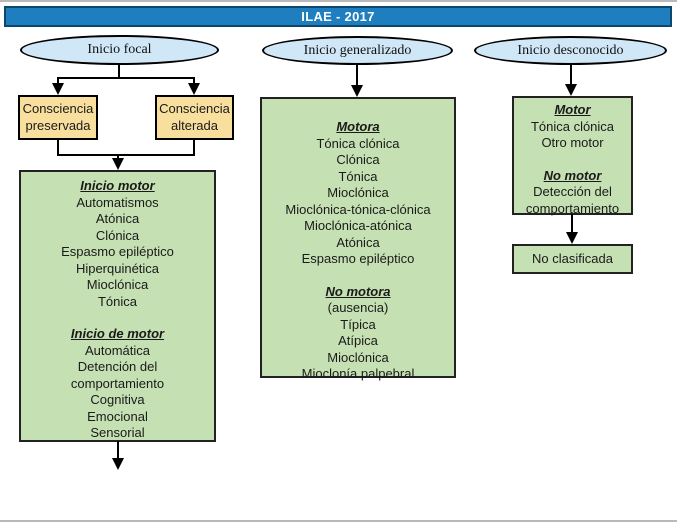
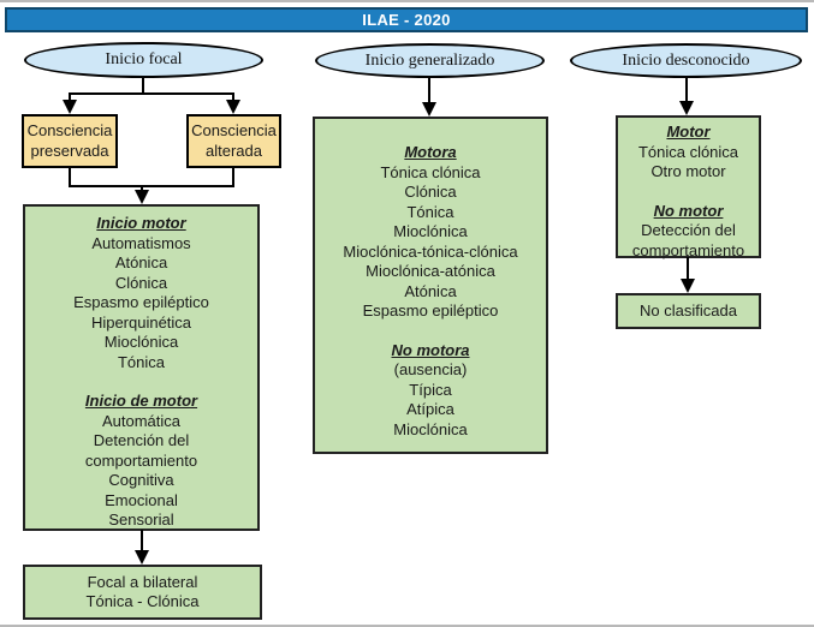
- ILAE - 2017
+ ILAE - 2020
  Inicio focal
  Inicio generalizado
  Inicio desconocido
  Consciencia
  preservada
  Consciencia
  alterada
  Inicio motor
  Automatismos
  Atónica
  Clónica
  Espasmo epiléptico
  Hiperquinética
  Mioclónica
  Tónica
  Inicio de motor
  Automática
  Detención del
  comportamiento
  Cognitiva
  Emocional
  Sensorial
+ Focal a bilateral
+ Tónica - Clónica
  Motora
  Tónica clónica
  Clónica
  Tónica
  Mioclónica
  Mioclónica-tónica-clónica
  Mioclónica-atónica
  Atónica
  Espasmo epiléptico
  No motora
  (ausencia)
  Típica
  Atípica
  Mioclónica
- Mioclonía palpebral
  Motor
  Tónica clónica
  Otro motor
  No motor
  Detección del
  comportamiento
  No clasificada
